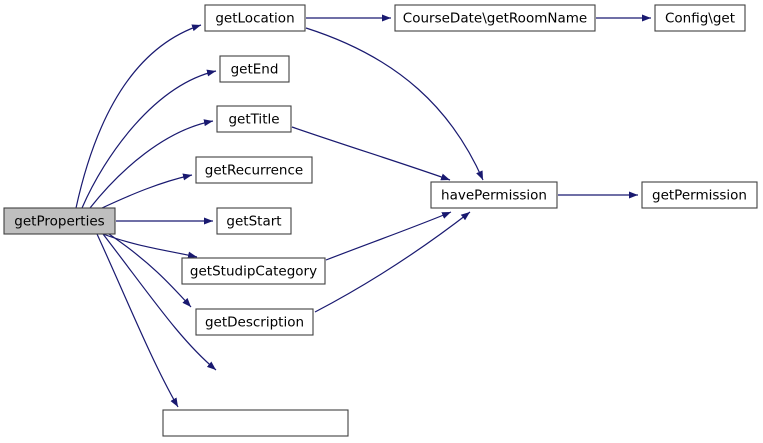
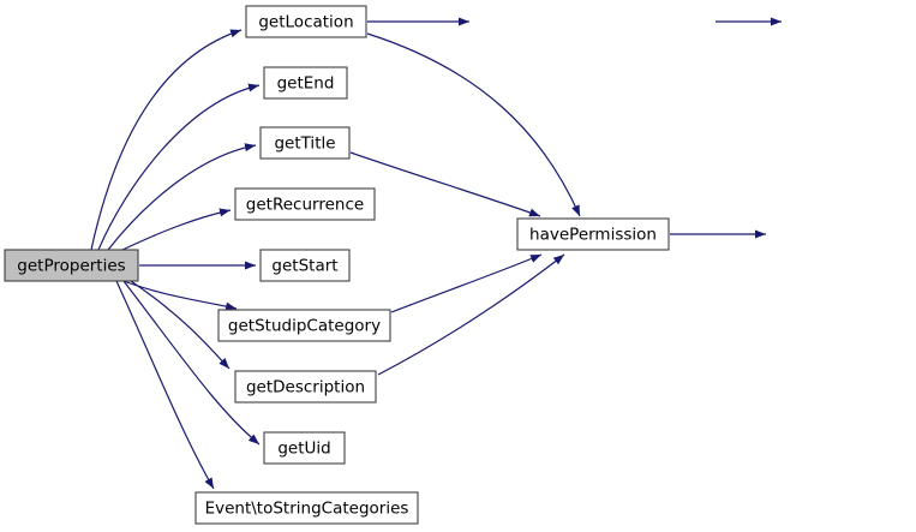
  getProperties
  getLocation
- CourseDate\getRoomName
- Config\get
  getEnd
  getTitle
  getRecurrence
  getStart
  havePermission
- getPermission
  getStudipCategory
  getDescription
+ getUid
+ Event\toStringCategories
